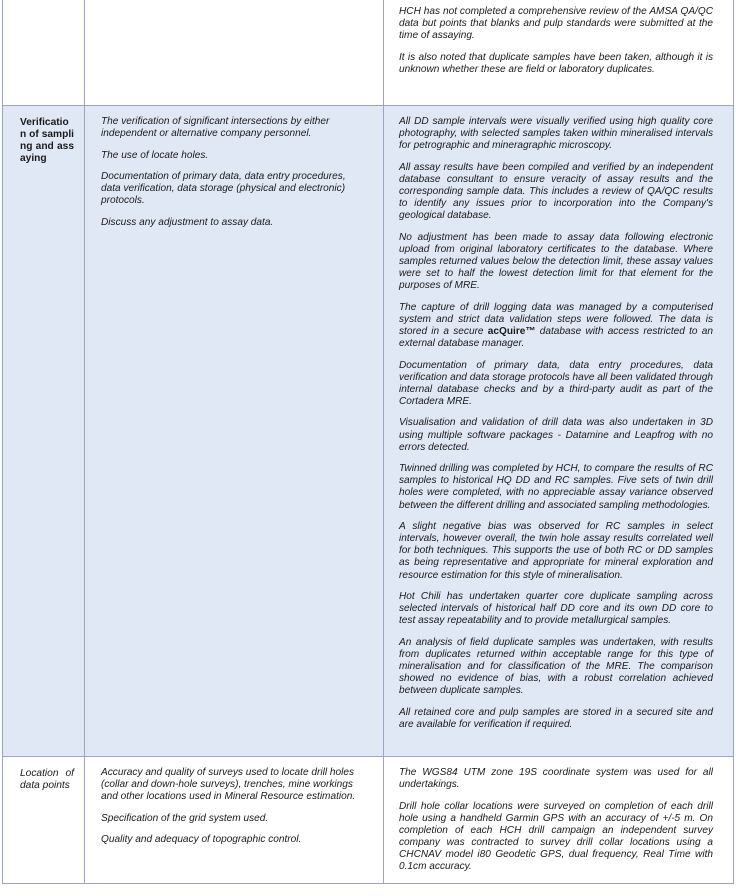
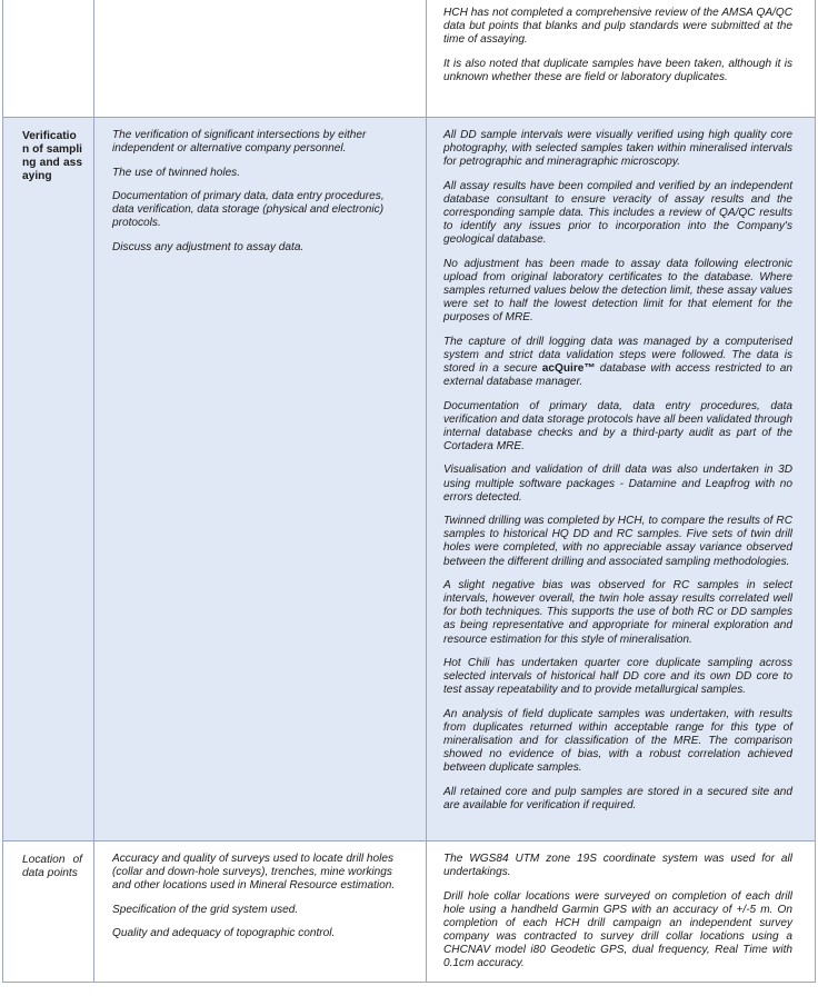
  		HCH has not completed a comprehensive review of the AMSA QA/QC data but points that blanks and pulp standards were submitted at the time of assaying. It is also noted that duplicate samples have been taken, although it is unknown whether these are field or laboratory duplicates.
- Verification of sampling and assaying	The verification of significant intersections by either independent or alternative company personnel. The use of locate holes. Documentation of primary data, data entry procedures, data verification, data storage (physical and electronic) protocols. Discuss any adjustment to assay data.	All DD sample intervals were visually verified using high quality core photography, with selected samples taken within mineralised intervals for petrographic and mineragraphic microscopy. All assay results have been compiled and verified by an independent database consultant to ensure veracity of assay results and the corresponding sample data. This includes a review of QA/QC results to identify any issues prior to incorporation into the Company's geological database. No adjustment has been made to assay data following electronic upload from original laboratory certificates to the database. Where samples returned values below the detection limit, these assay values were set to half the lowest detection limit for that element for the purposes of MRE. The capture of drill logging data was managed by a computerised system and strict data validation steps were followed. The data is stored in a secure acQuire™ database with access restricted to an external database manager. Documentation of primary data, data entry procedures, data verification and data storage protocols have all been validated through internal database checks and by a third-party audit as part of the Cortadera MRE. Visualisation and validation of drill data was also undertaken in 3D using multiple software packages - Datamine and Leapfrog with no errors detected. Twinned drilling was completed by HCH, to compare the results of RC samples to historical HQ DD and RC samples. Five sets of twin drill holes were completed, with no appreciable assay variance observed between the different drilling and associated sampling methodologies. A slight negative bias was observed for RC samples in select intervals, however overall, the twin hole assay results correlated well for both techniques. This supports the use of both RC or DD samples as being representative and appropriate for mineral exploration and resource estimation for this style of mineralisation. Hot Chili has undertaken quarter core duplicate sampling across selected intervals of historical half DD core and its own DD core to test assay repeatability and to provide metallurgical samples. An analysis of field duplicate samples was undertaken, with results from duplicates returned within acceptable range for this type of mineralisation and for classification of the MRE. The comparison showed no evidence of bias, with a robust correlation achieved between duplicate samples. All retained core and pulp samples are stored in a secured site and are available for verification if required.
+ Verification of sampling and assaying	The verification of significant intersections by either independent or alternative company personnel. The use of twinned holes. Documentation of primary data, data entry procedures, data verification, data storage (physical and electronic) protocols. Discuss any adjustment to assay data.	All DD sample intervals were visually verified using high quality core photography, with selected samples taken within mineralised intervals for petrographic and mineragraphic microscopy. All assay results have been compiled and verified by an independent database consultant to ensure veracity of assay results and the corresponding sample data. This includes a review of QA/QC results to identify any issues prior to incorporation into the Company's geological database. No adjustment has been made to assay data following electronic upload from original laboratory certificates to the database. Where samples returned values below the detection limit, these assay values were set to half the lowest detection limit for that element for the purposes of MRE. The capture of drill logging data was managed by a computerised system and strict data validation steps were followed. The data is stored in a secure acQuire™ database with access restricted to an external database manager. Documentation of primary data, data entry procedures, data verification and data storage protocols have all been validated through internal database checks and by a third-party audit as part of the Cortadera MRE. Visualisation and validation of drill data was also undertaken in 3D using multiple software packages - Datamine and Leapfrog with no errors detected. Twinned drilling was completed by HCH, to compare the results of RC samples to historical HQ DD and RC samples. Five sets of twin drill holes were completed, with no appreciable assay variance observed between the different drilling and associated sampling methodologies. A slight negative bias was observed for RC samples in select intervals, however overall, the twin hole assay results correlated well for both techniques. This supports the use of both RC or DD samples as being representative and appropriate for mineral exploration and resource estimation for this style of mineralisation. Hot Chili has undertaken quarter core duplicate sampling across selected intervals of historical half DD core and its own DD core to test assay repeatability and to provide metallurgical samples. An analysis of field duplicate samples was undertaken, with results from duplicates returned within acceptable range for this type of mineralisation and for classification of the MRE. The comparison showed no evidence of bias, with a robust correlation achieved between duplicate samples. All retained core and pulp samples are stored in a secured site and are available for verification if required.
  Location of data points	Accuracy and quality of surveys used to locate drill holes (collar and down-hole surveys), trenches, mine workings and other locations used in Mineral Resource estimation. Specification of the grid system used. Quality and adequacy of topographic control.	The WGS84 UTM zone 19S coordinate system was used for all undertakings. Drill hole collar locations were surveyed on completion of each drill hole using a handheld Garmin GPS with an accuracy of +/-5 m. On completion of each HCH drill campaign an independent survey company was contracted to survey drill collar locations using a CHCNAV model i80 Geodetic GPS, dual frequency, Real Time with 0.1cm accuracy.
